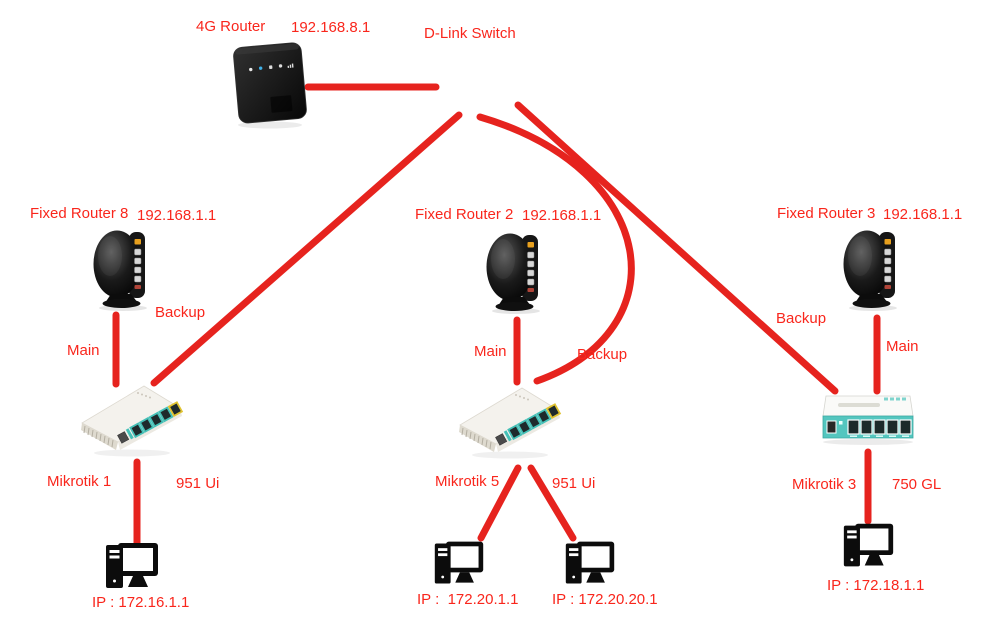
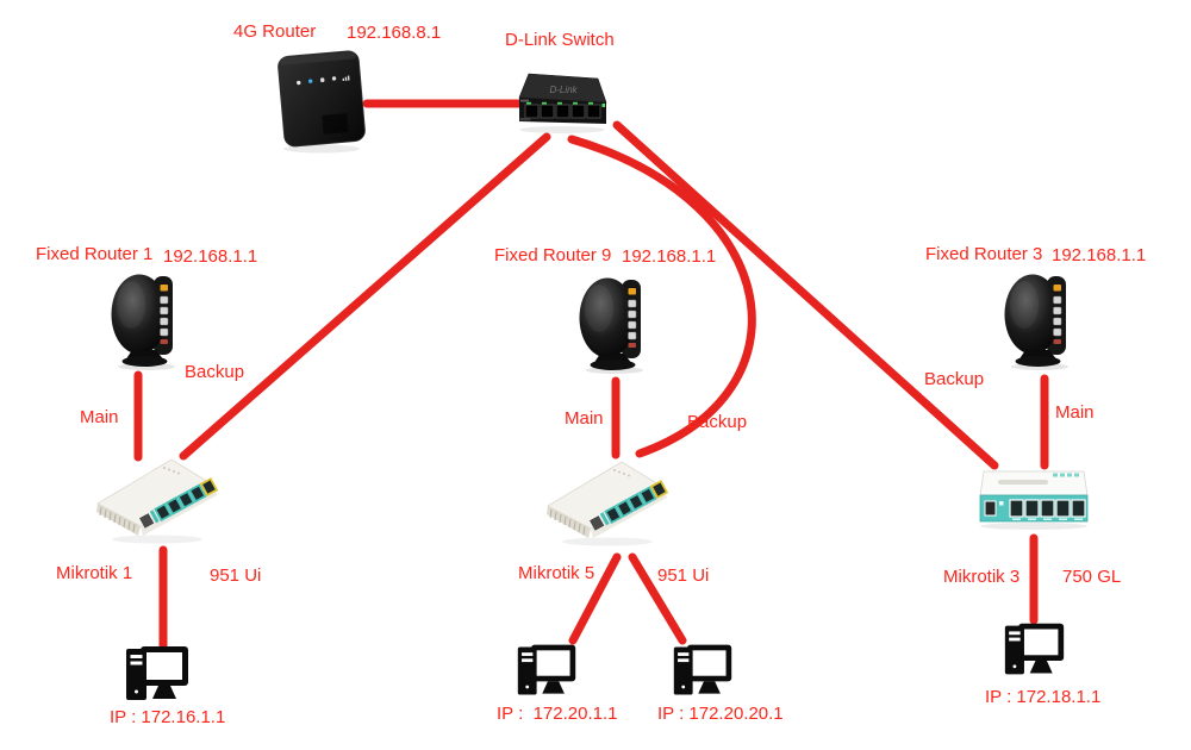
  4G Router
  192.168.8.1
  D-Link Switch
+ D-Link
- Fixed Router 8
+ Fixed Router 1
  192.168.1.1
  Backup
  Main
  Mikrotik 1
  951 Ui
  IP : 172.16.1.1
- Fixed Router 2
+ Fixed Router 9
  192.168.1.1
  Main
  Backup
  Mikrotik 5
  951 Ui
  IP : 172.20.1.1
  IP : 172.20.20.1
  Fixed Router 3
  192.168.1.1
  Backup
  Main
  Mikrotik 3
  750 GL
  IP : 172.18.1.1
